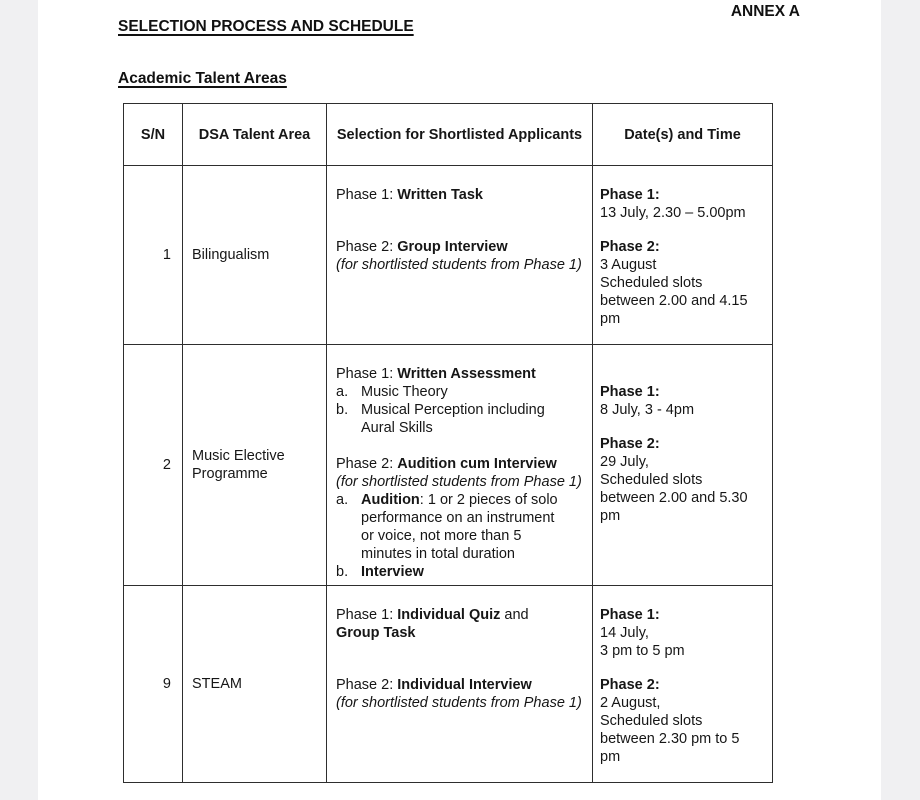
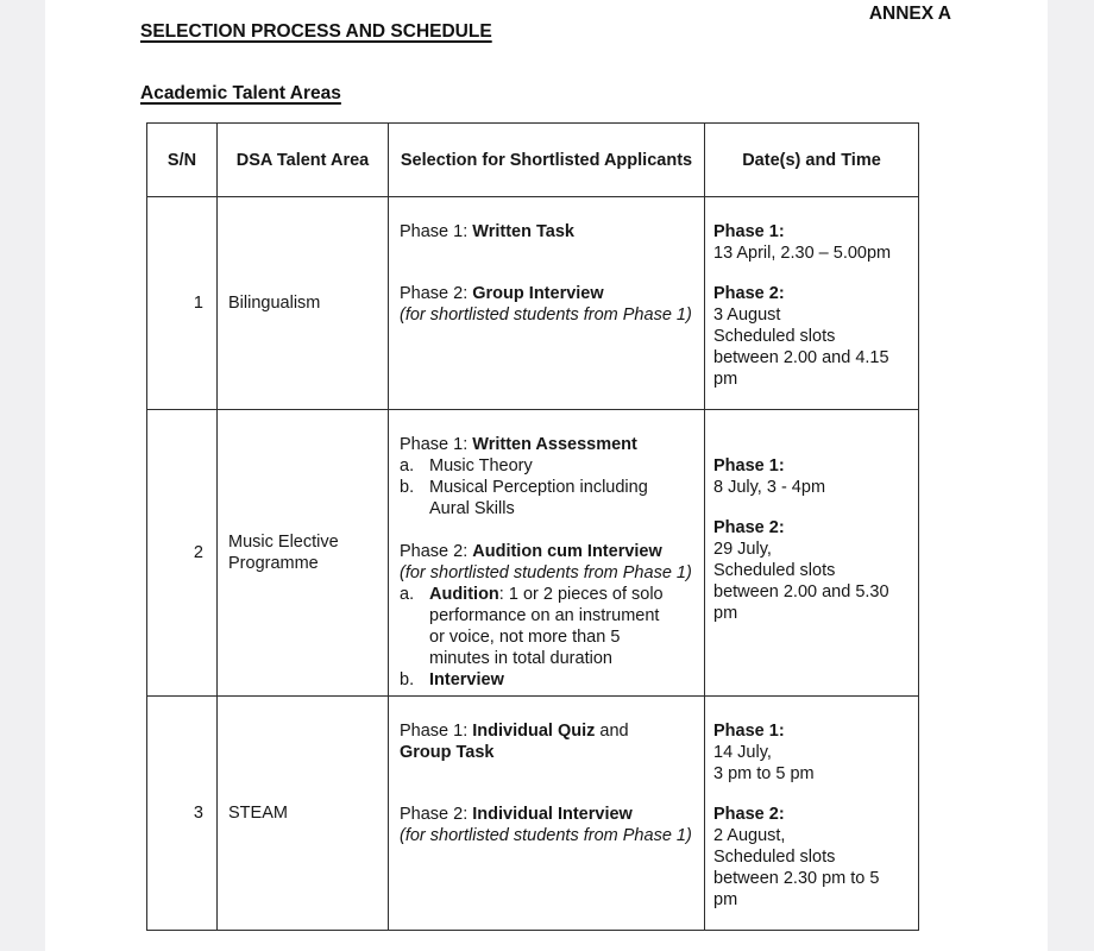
  ANNEX A
  SELECTION PROCESS AND SCHEDULE
  Academic Talent Areas
  S/N	DSA Talent Area	Selection for Shortlisted Applicants	Date(s) and Time
- 1	Bilingualism	Phase 1: Written Task Phase 2: Group Interview (for shortlisted students from Phase 1)	Phase 1: 13 July, 2.30 – 5.00pm Phase 2: 3 August Scheduled slots between 2.00 and 4.15 pm
+ 1	Bilingualism	Phase 1: Written Task Phase 2: Group Interview (for shortlisted students from Phase 1)	Phase 1: 13 April, 2.30 – 5.00pm Phase 2: 3 August Scheduled slots between 2.00 and 4.15 pm
  2	Music Elective Programme	Phase 1: Written Assessment a. Music Theory b. Musical Perception including Aural Skills Phase 2: Audition cum Interview (for shortlisted students from Phase 1) a. Audition: 1 or 2 pieces of solo performance on an instrument or voice, not more than 5 minutes in total duration b. Interview	Phase 1: 8 July, 3 - 4pm Phase 2: 29 July, Scheduled slots between 2.00 and 5.30 pm
- 9	STEAM	Phase 1: Individual Quiz and Group Task Phase 2: Individual Interview (for shortlisted students from Phase 1)	Phase 1: 14 July, 3 pm to 5 pm Phase 2: 2 August, Scheduled slots between 2.30 pm to 5 pm
+ 3	STEAM	Phase 1: Individual Quiz and Group Task Phase 2: Individual Interview (for shortlisted students from Phase 1)	Phase 1: 14 July, 3 pm to 5 pm Phase 2: 2 August, Scheduled slots between 2.30 pm to 5 pm
